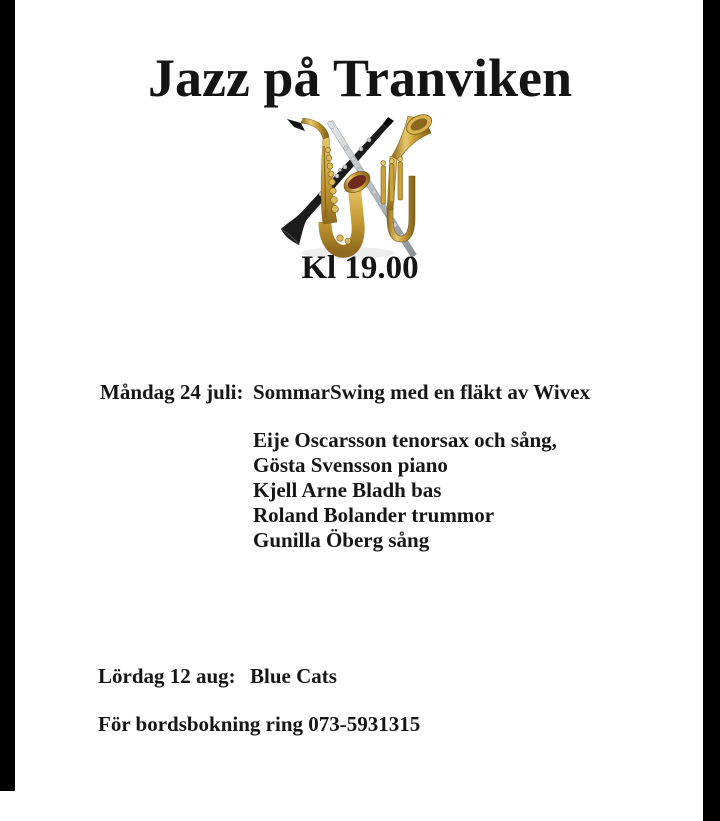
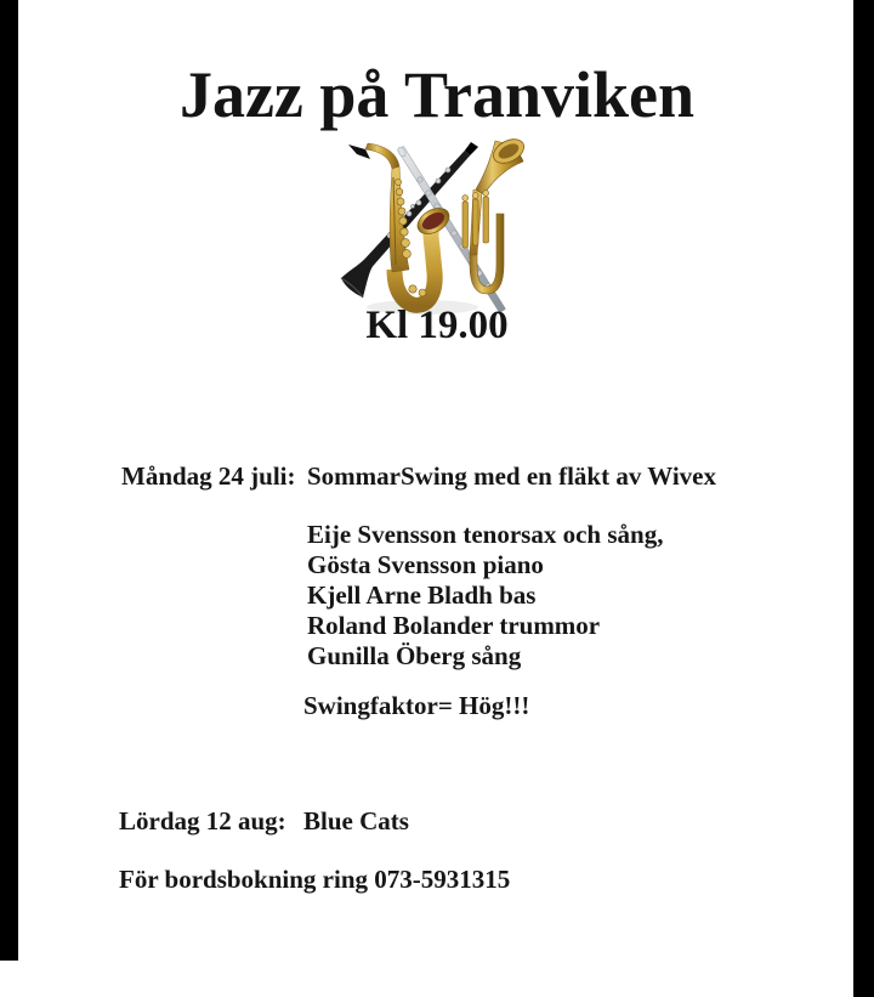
  Jazz på Tranviken
  Kl 19.00
  Måndag 24 juli:
  SommarSwing med en fläkt av Wivex
- Eije Oscarsson tenorsax och sång,
+ Eije Svensson tenorsax och sång,
  Gösta Svensson piano
  Kjell Arne Bladh bas
  Roland Bolander trummor
  Gunilla Öberg sång
+ Swingfaktor= Hög!!!
  Lördag 12 aug:
  Blue Cats
  För bordsbokning ring 073-5931315
